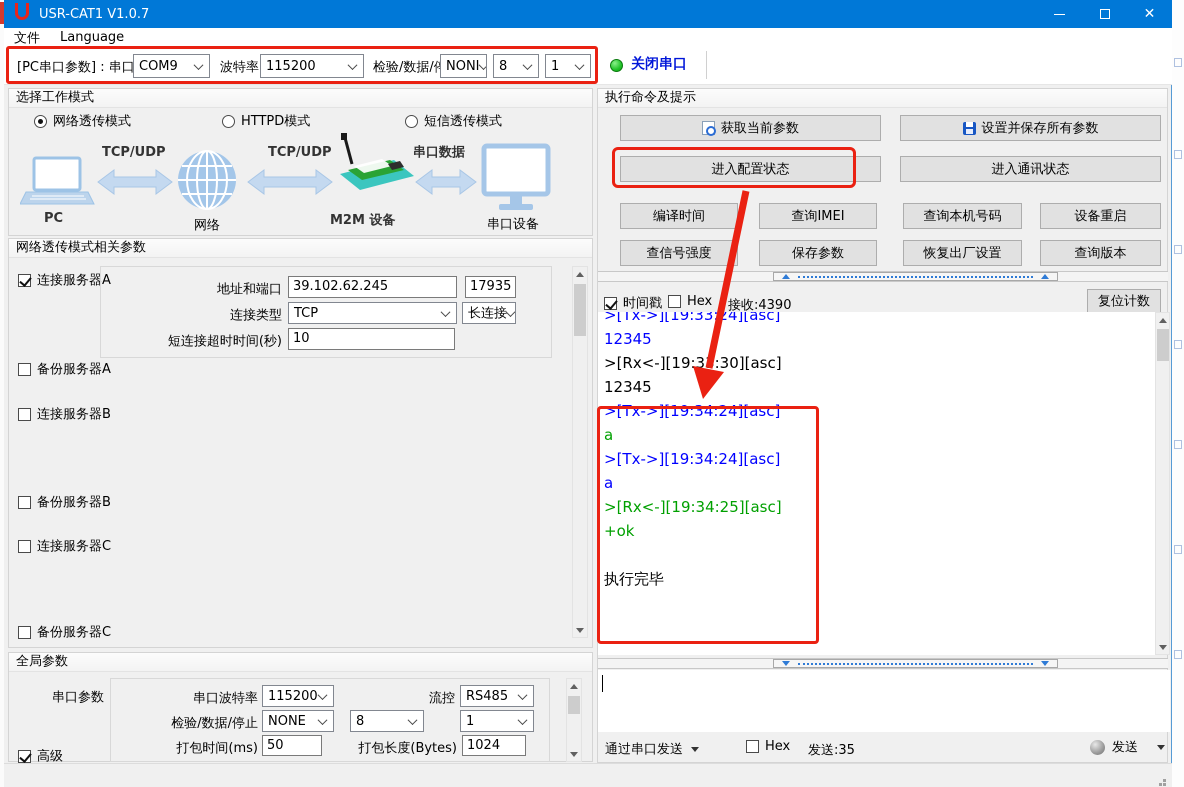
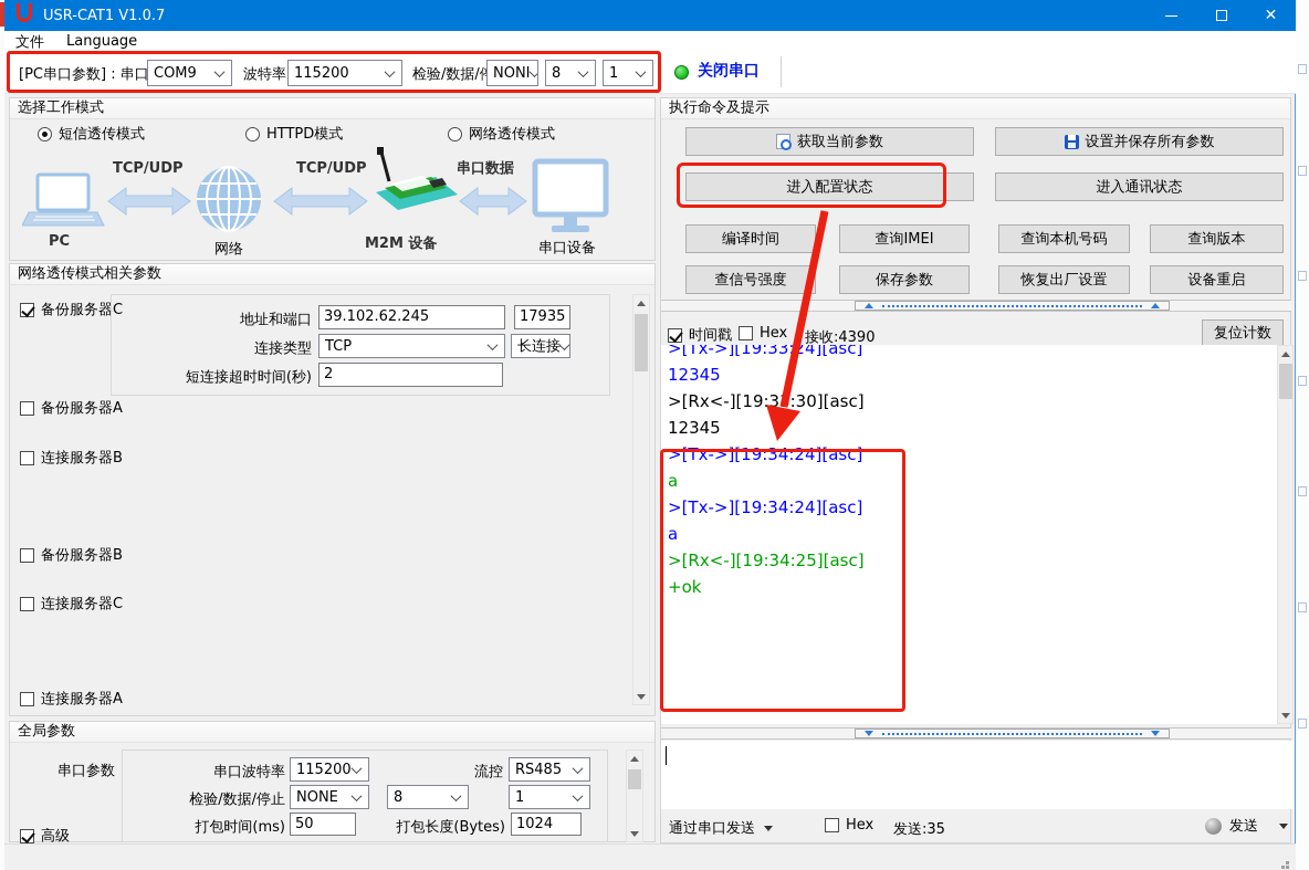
  USR-CAT1 V1.0.7
  ✕
  文件
  Language
  [PC串口参数] : 串口
  COM9
  波特率
  115200
  检验/数据/
  NONI
  8
  1
  关闭串口
  选择工作模式
- 网络透传模式
+ 短信透传模式
  HTTPD模式
- 短信透传模式
+ 网络透传模式
  TCP/UDP
  TCP/UDP
  串口数据
  PC
  网络
  M2M 设备
  串口设备
  网络透传模式相关参数
- 连接服务器A
+ 备份服务器C
  备份服务器A
  连接服务器B
  备份服务器B
  连接服务器C
- 备份服务器C
+ 连接服务器A
  地址和端口
  39.102.62.245
  17935
  连接类型
  TCP
  长连接
  短连接超时时间(秒)
- 10
+ 2
  全局参数
  串口参数
  串口波特率
  115200
  流控
  RS485
  检验/数据/停止
  NONE
  8
  1
  打包时间(ms)
  50
  打包长度(Bytes)
  1024
  高级
  执行命令及提示
  获取当前参数
  设置并保存所有参数
  进入配置状态
  进入通讯状态
  编译时间
  查询IMEI
  查询本机号码
- 设备重启
+ 查询版本
  查信号强度
  保存参数
  恢复出厂设置
- 查询版本
+ 设备重启
  时间戳
  Hex
  接收:4390
  复位计数
  >[Tx->][19:33:4][asc]
  12345
  >[Rx<-][19:3:30][asc]
  12345
  >[Tx->][19:34:24][asc]
  a
  >[Tx->][19:34:24][asc]
  a
  >[Rx<-][19:34:25][asc]
  +ok
- 执行完毕
  通过串口发送
  Hex
  发送:35
  发送
